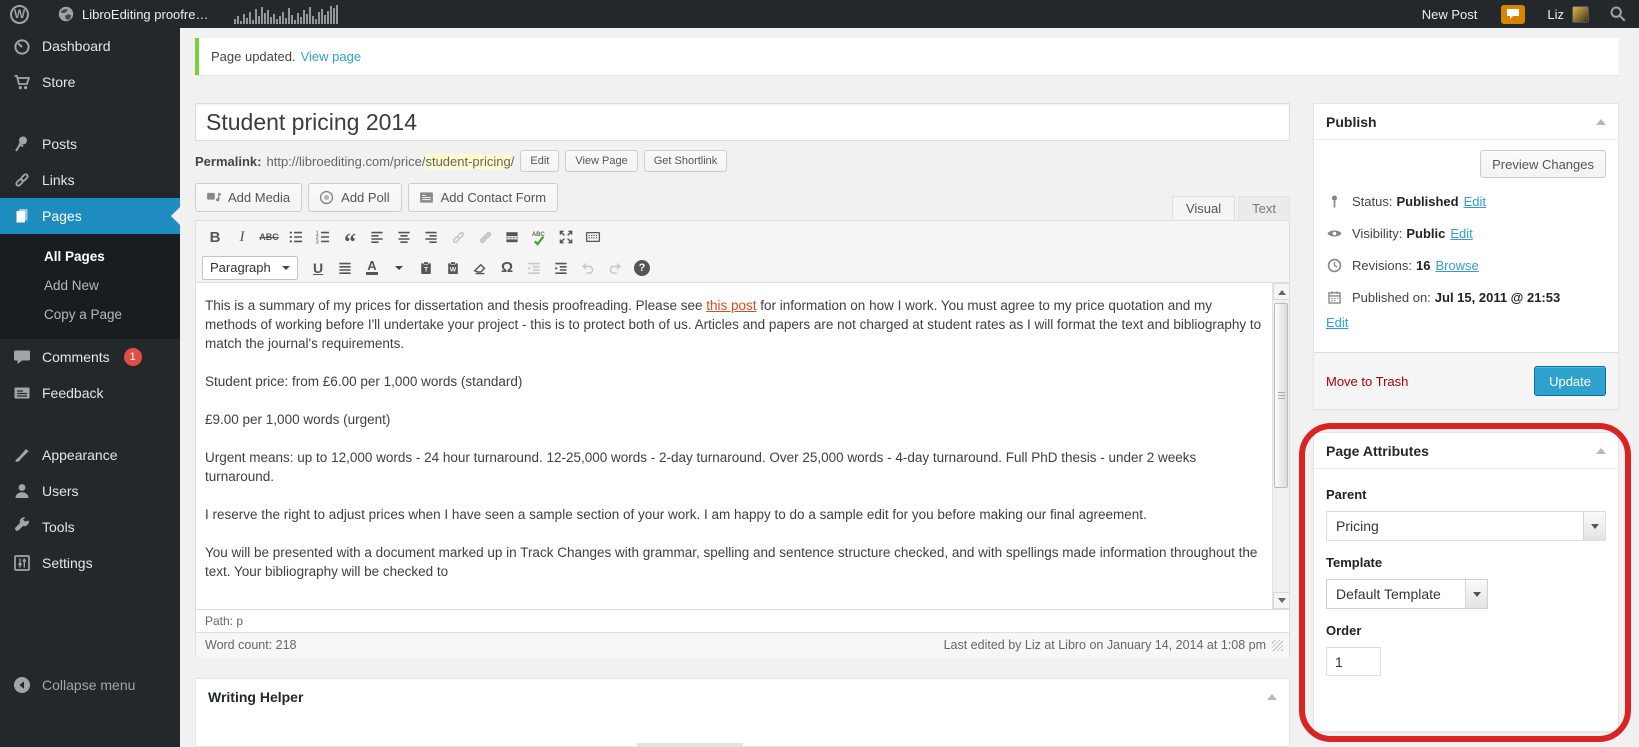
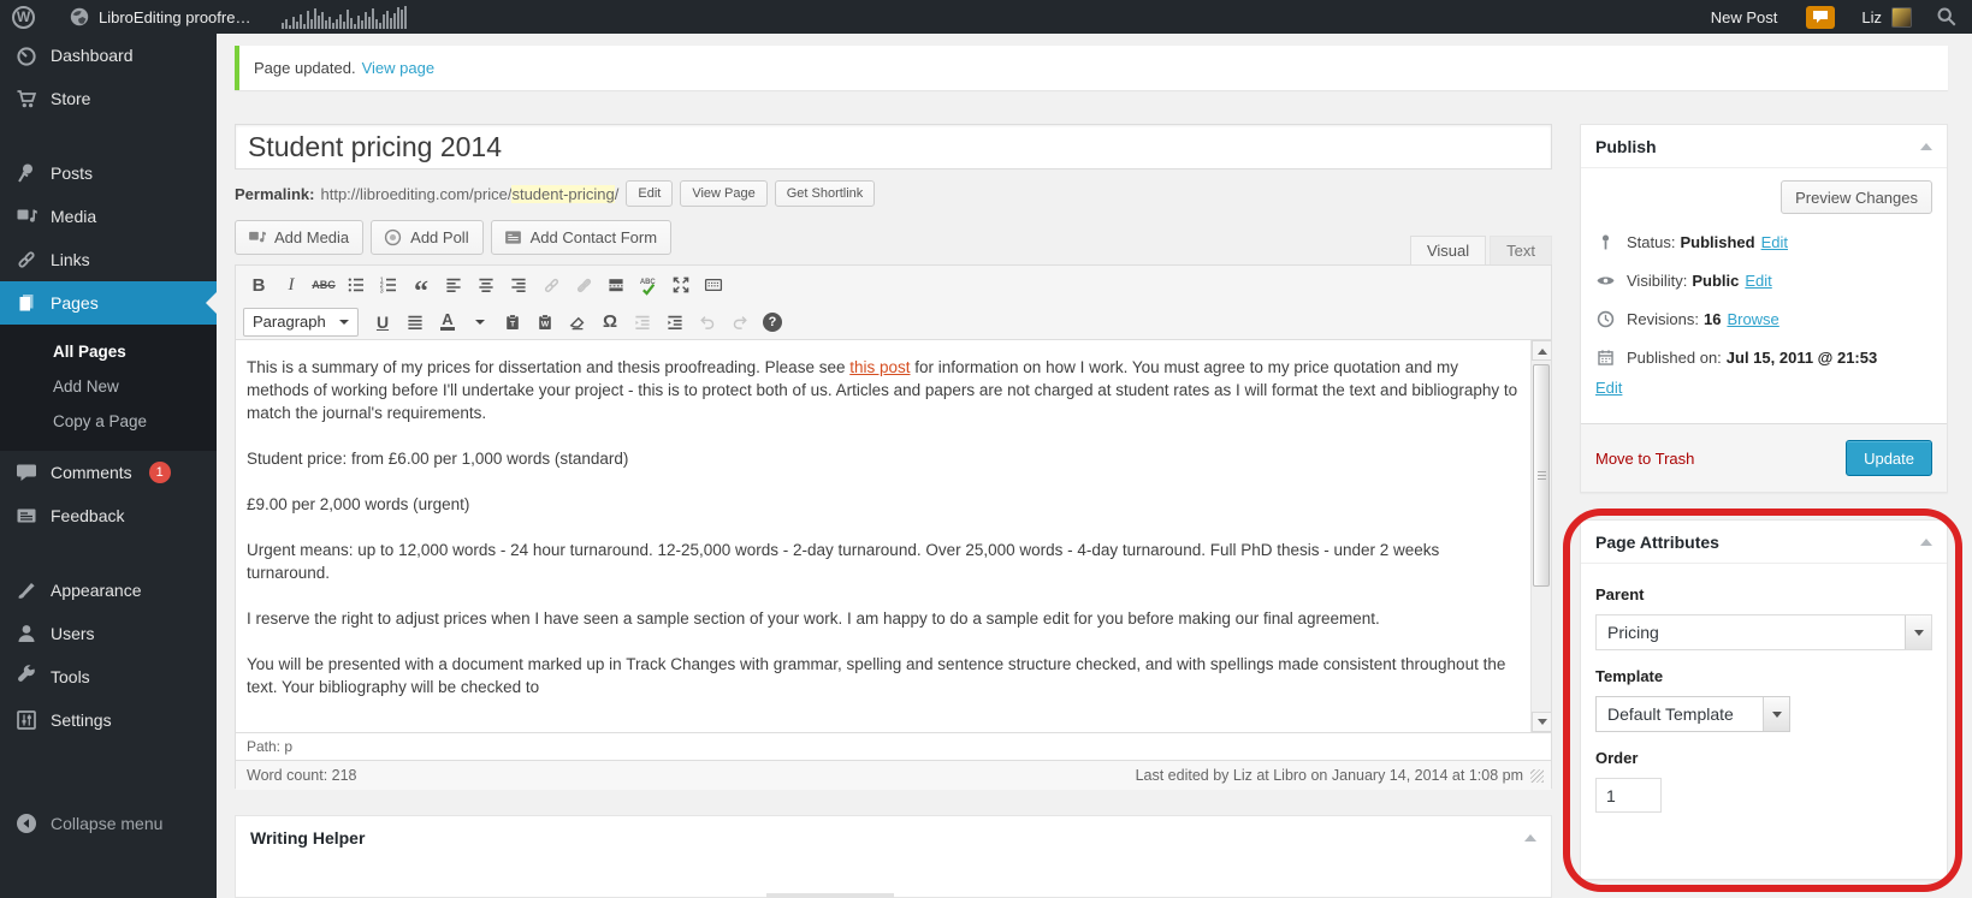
  W
  LibroEditing proofre…
  New Post
  Liz
  Dashboard
  Store
  Posts
+ Media
  Links
  Pages
  All Pages
  Add New
  Copy a Page
  Comments
  1
  Feedback
  Appearance
  Users
  Tools
  Settings
  Collapse menu
  Page updated.
  View page
  Student pricing 2014
  Permalink:
  http://libroediting.com/price/
  student-pricing
  /
  Edit
  View Page
  Get Shortlink
  Add Media
  Add Poll
  Add Contact Form
  Visual Text
  B
  I
  ABC
  “
  Paragraph
  U
  A
  Ω
  ?
  This is a summary of my prices for dissertation and thesis proofreading. Please see this post for information on how I work. You must agree to my price quotation and my methods of working before I'll undertake your project - this is to protect both of us. Articles and papers are not charged at student rates as I will format the text and bibliography to match the journal's requirements.
  Student price: from £6.00 per 1,000 words (standard)
- £9.00 per 1,000 words (urgent)
+ £9.00 per 2,000 words (urgent)
  Urgent means: up to 12,000 words - 24 hour turnaround. 12-25,000 words - 2-day turnaround. Over 25,000 words - 4-day turnaround. Full PhD thesis - under 2 weeks turnaround.
  I reserve the right to adjust prices when I have seen a sample section of your work. I am happy to do a sample edit for you before making our final agreement.
- You will be presented with a document marked up in Track Changes with grammar, spelling and sentence structure checked, and with spellings made information throughout the text. Your bibliography will be checked to
+ You will be presented with a document marked up in Track Changes with grammar, spelling and sentence structure checked, and with spellings made consistent throughout the text. Your bibliography will be checked to
  Path: p
  Word count: 218
  Last edited by Liz at Libro on January 14, 2014 at 1:08 pm
  Writing Helper
  Publish
  Preview Changes
  Status:
  Published
  Edit
  Visibility:
  Public
  Edit
  Revisions:
  16
  Browse
  Published on:
  Jul 15, 2011 @ 21:53
  Edit
  Move to Trash
  Update
  Page Attributes
  Parent
  Pricing
  Template
  Default Template
  Order
  1
